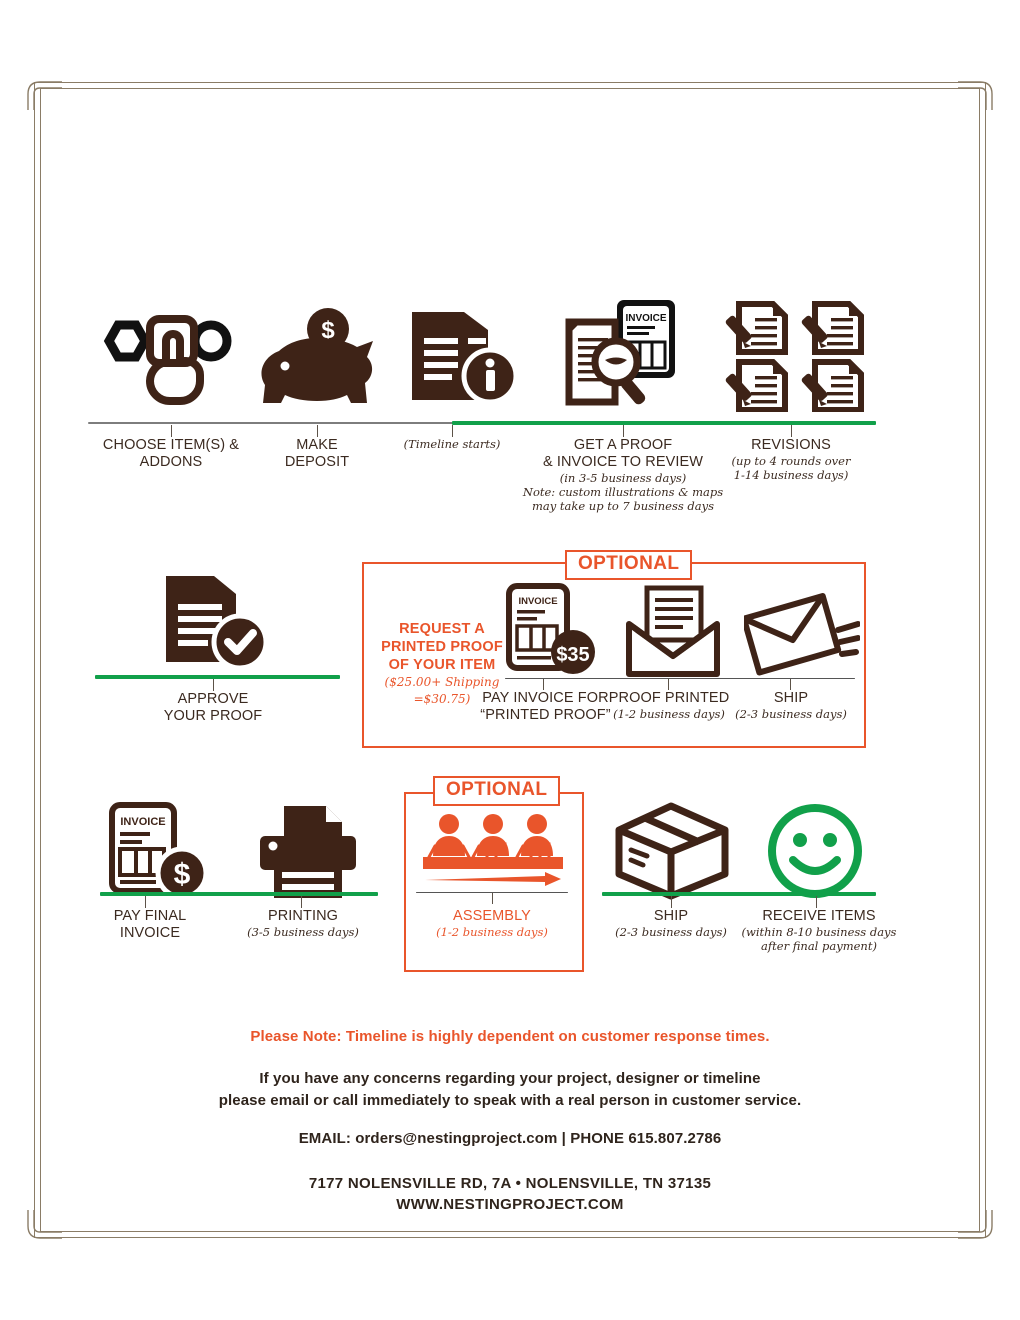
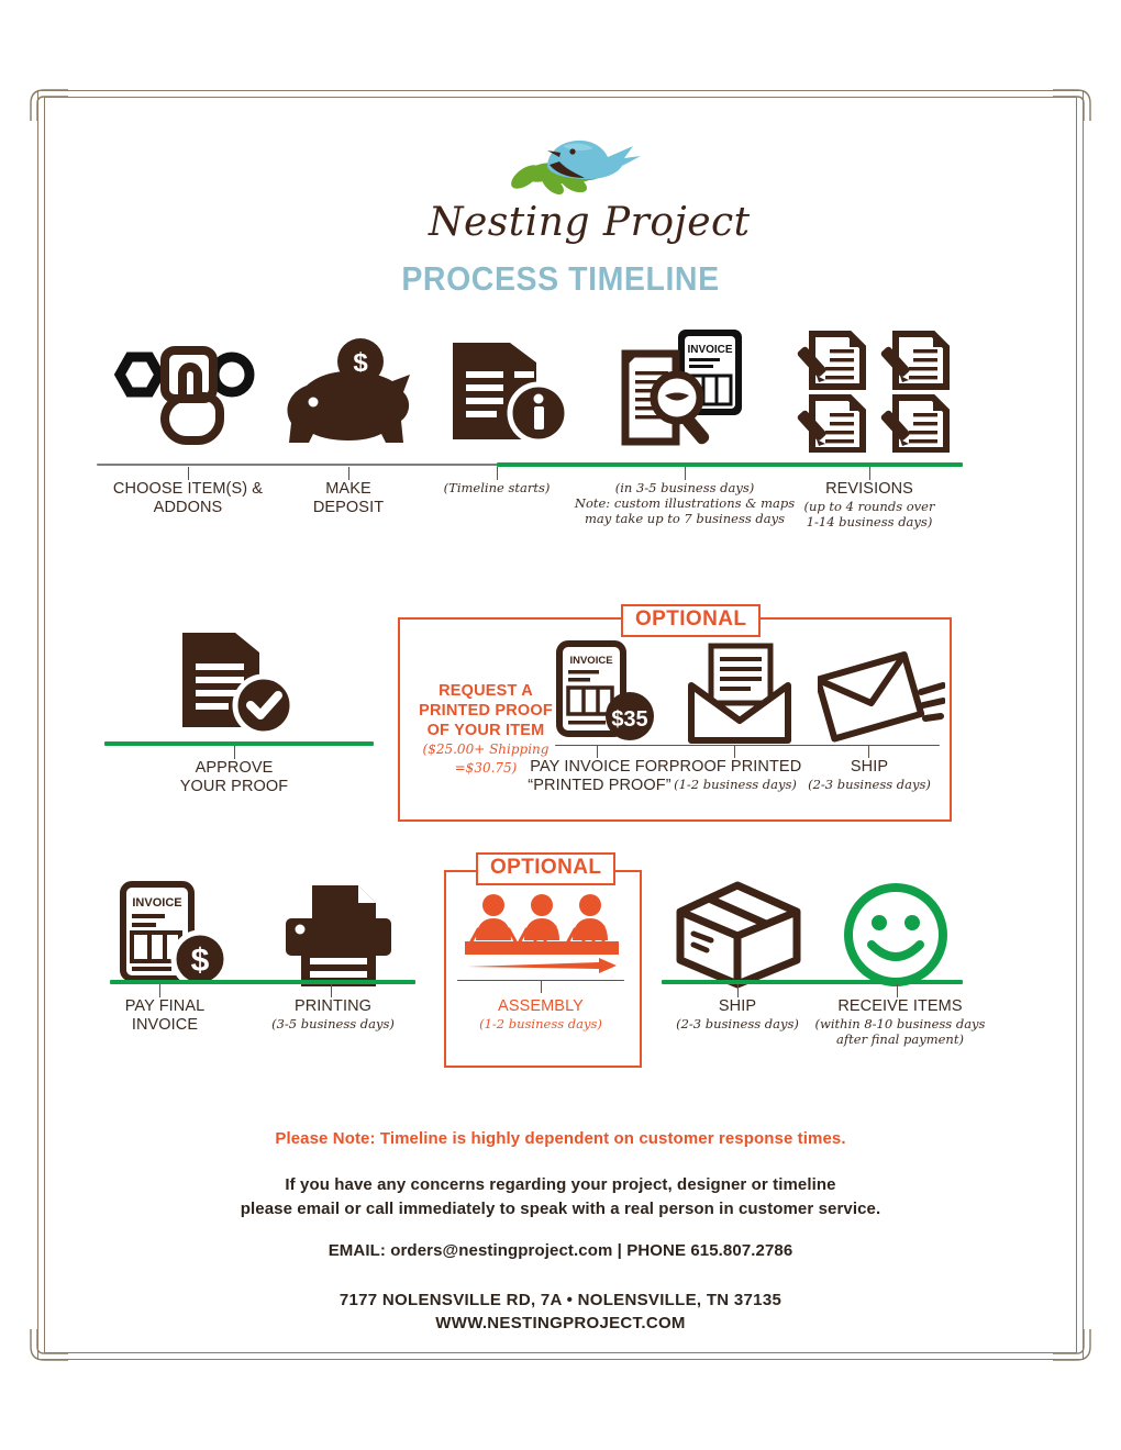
+ Nesting Project
+ PROCESS TIMELINE
  $
  INVOICE
  CHOOSE ITEM(S) &
  ADDONS
  MAKE
  DEPOSIT
  (Timeline starts)
- GET A PROOF
- & INVOICE TO REVIEW
  (in 3-5 business days)
  Note: custom illustrations & maps
  may take up to 7 business days
  REVISIONS
  (up to 4 rounds over
  1-14 business days)
  APPROVE
  YOUR PROOF
  OPTIONAL
  REQUEST A
  PRINTED PROOF
  OF YOUR ITEM
  ($25.00+ Shipping =$30.75)
  INVOICE
  $35
  PAY INVOICE FOR
  “PRINTED PROOF”
  PROOF PRINTED
  (1-2 business days)
  SHIP
  (2-3 business days)
  INVOICE
  $
  PAY FINAL
  INVOICE
  PRINTING
  (3-5 business days)
  OPTIONAL
  ASSEMBLY
  (1-2 business days)
  SHIP
  (2-3 business days)
  RECEIVE ITEMS
  (within 8-10 business days
  after final payment)
  Please Note: Timeline is highly dependent on customer response times.
  If you have any concerns regarding your project, designer or timeline
  please email or call immediately to speak with a real person in customer service.
  EMAIL: orders@nestingproject.com | PHONE 615.807.2786
  7177 NOLENSVILLE RD, 7A • NOLENSVILLE, TN 37135
  WWW.NESTINGPROJECT.COM
